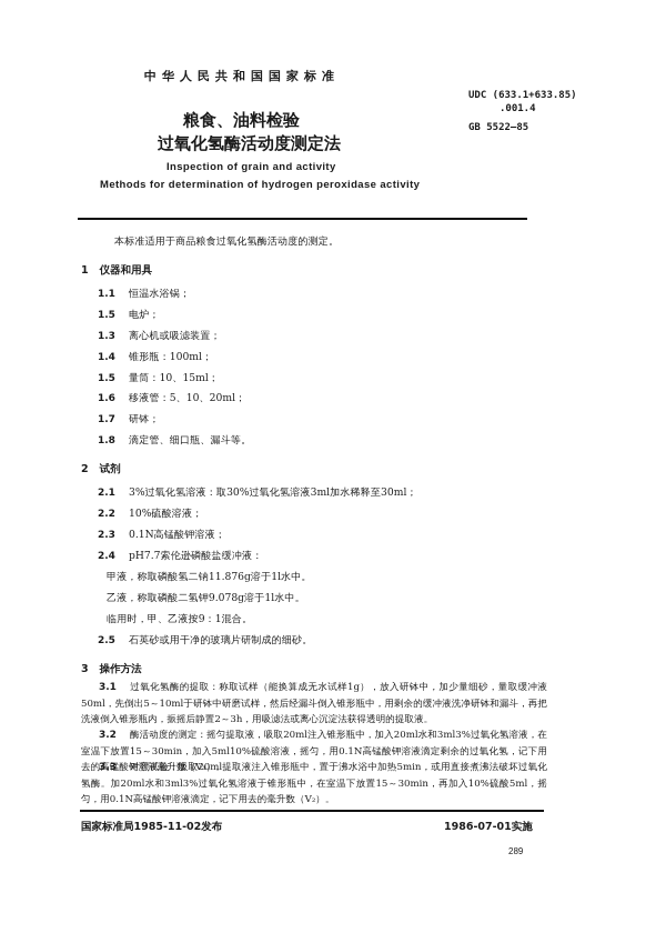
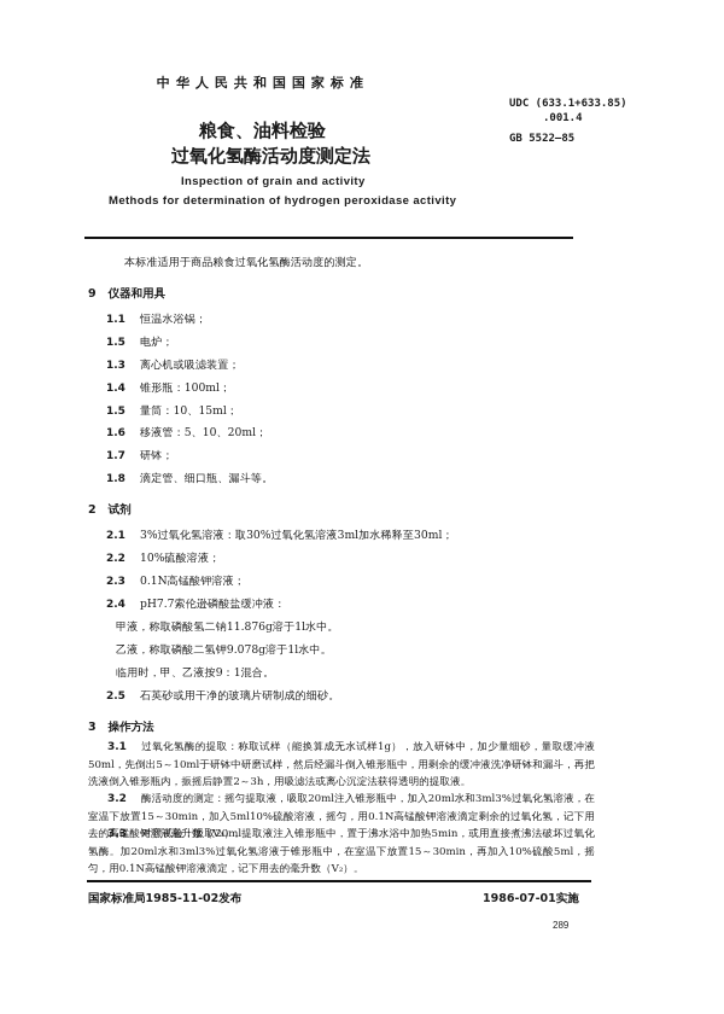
  中华人民共和国国家标准
  UDC (633.1+633.85)
  .001.4
  GB 5522—85
  粮食、油料检验
  过氧化氢酶活动度测定法
  Inspection of grain and activity
  Methods for determination of hydrogen peroxidase activity
  本标准适用于商品粮食过氧化氢酶活动度的测定。
- 1 仪器和用具
+ 9 仪器和用具
  1.1 恒温水浴锅；
  1.5 电炉；
  1.3 离心机或吸滤装置；
  1.4 锥形瓶：100ml；
  1.5 量筒：10、15ml；
  1.6 移液管：5、10、20ml；
  1.7 研钵；
  1.8 滴定管、细口瓶、漏斗等。
  2 试剂
  2.1 3%过氧化氢溶液：取30%过氧化氢溶液3ml加水稀释至30ml；
  2.2 10%硫酸溶液；
  2.3 0.1N高锰酸钾溶液；
  2.4 pH7.7索伦逊磷酸盐缓冲液：
  甲液，称取磷酸氢二钠11.876g溶于1l水中。
  乙液，称取磷酸二氢钾9.078g溶于1l水中。
  临用时，甲、乙液按9：1混合。
  2.5 石英砂或用干净的玻璃片研制成的细砂。
  3 操作方法
  3.1 过氧化氢酶的提取：称取试样（能换算成无水试样1g），放入研钵中，加少量细砂，量取缓冲液50ml，先倒出5～10ml于研钵中研磨试样，然后经漏斗倒入锥形瓶中，用剩余的缓冲液洗净研钵和漏斗，再把洗液倒入锥形瓶内，振摇后静置2～3h，用吸滤法或离心沉淀法获得透明的提取液。
  3.2 酶活动度的测定：摇匀提取液，吸取20ml注入锥形瓶中，加入20ml水和3ml3%过氧化氢溶液，在室温下放置15～30min，加入5ml10%硫酸溶液，摇匀，用0.1N高锰酸钾溶液滴定剩余的过氧化氢，记下用去的高锰酸钾溶液毫升数（V₁）。
  国家标准局1985-11-02发布
  1986-07-01实施
  289
  3.3 对照试验：吸取20ml提取液注入锥形瓶中，置于沸水浴中加热5min，或用直接煮沸法破坏过氧化氢酶。加20ml水和3ml3%过氧化氢溶液于锥形瓶中，在室温下放置15～30min，再加入10%硫酸5ml，摇匀，用0.1N高锰酸钾溶液滴定，记下用去的毫升数（V₂）。
